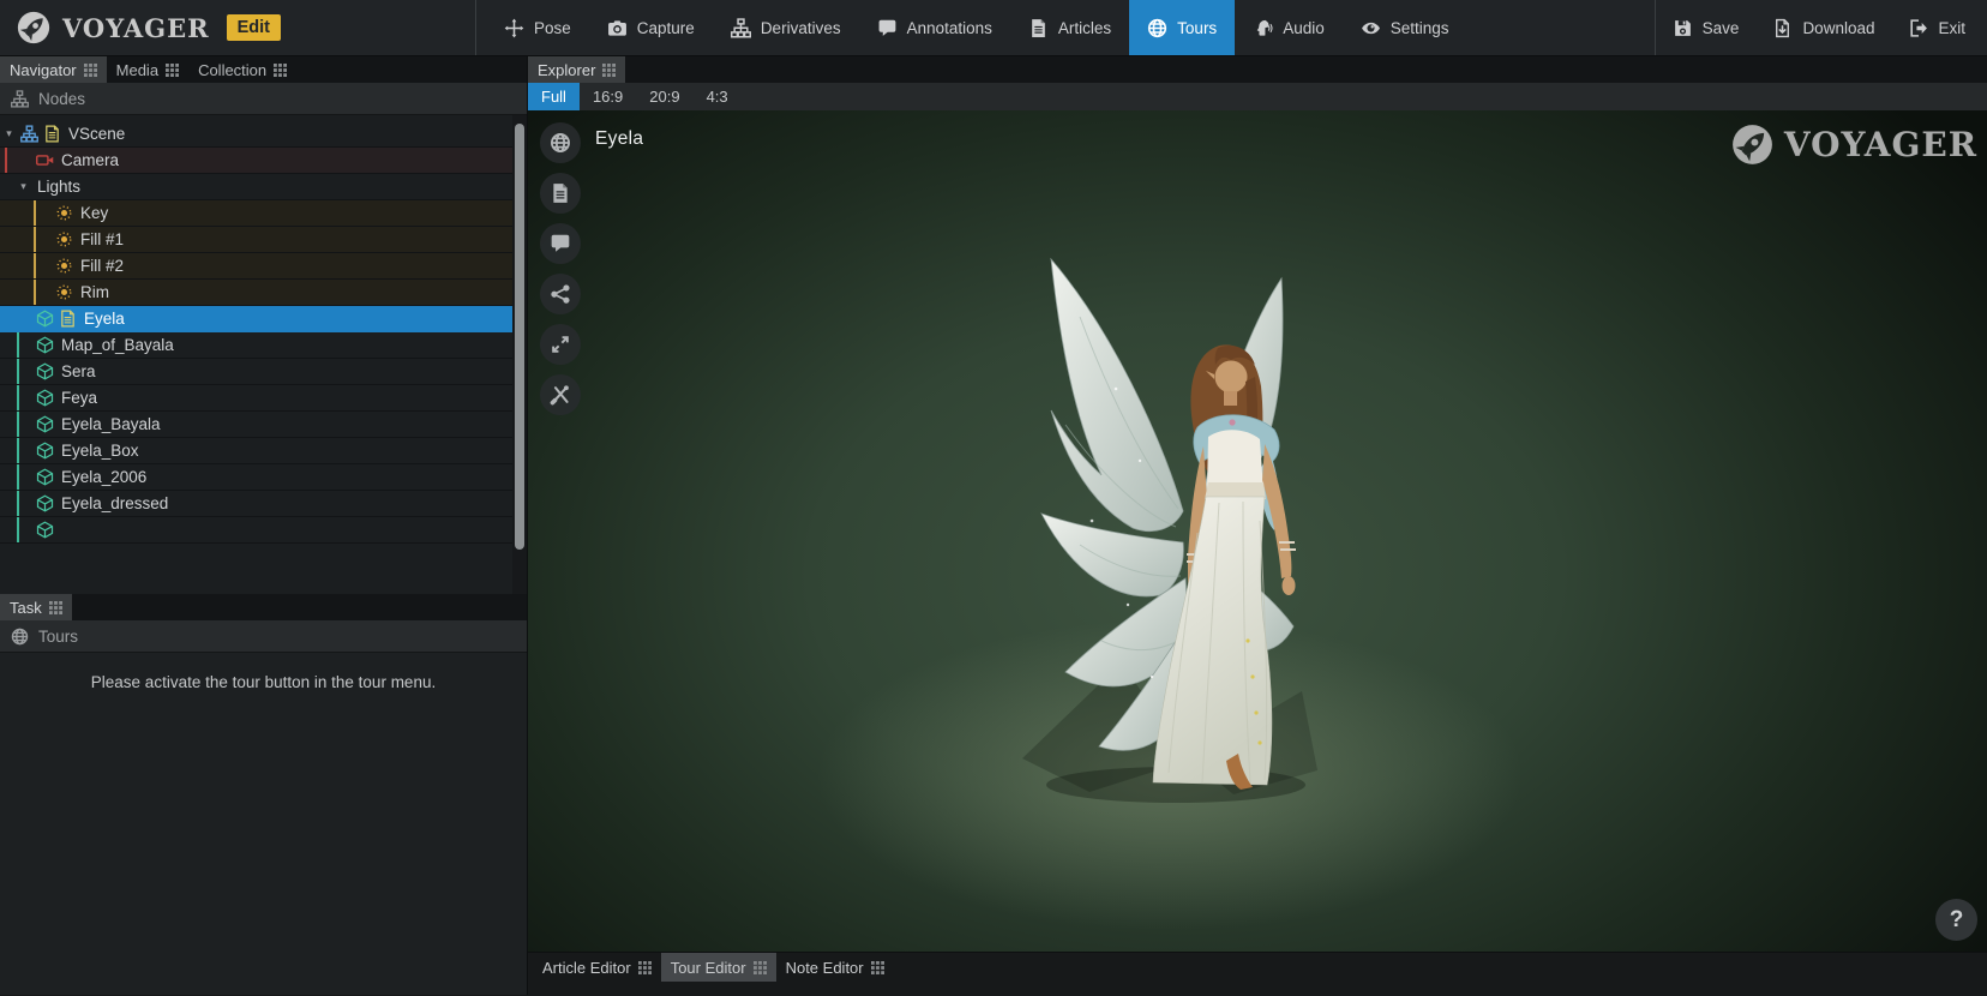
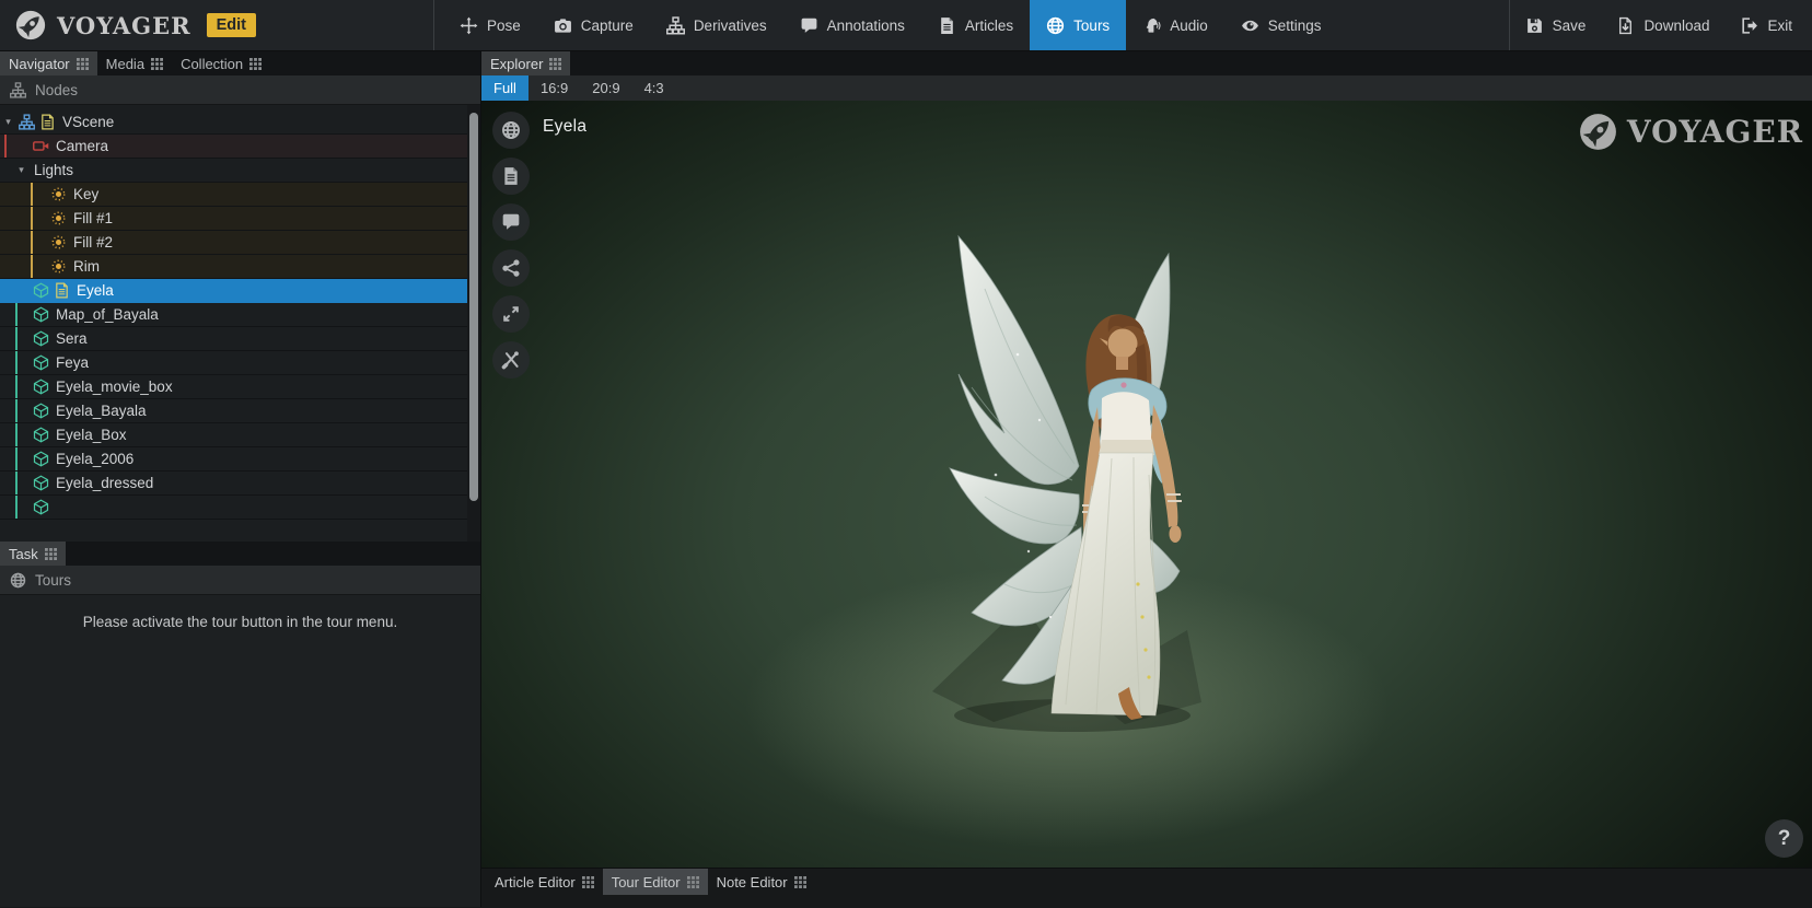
  VOYAGER
  Edit
  Pose
  Capture
  Derivatives
  Annotations
  Articles
  Tours
  Audio
  Settings
  Save
  Download
  Exit
  Navigator
  Media
  Collection
  Nodes
  ▾
  VScene
  Camera
  ▾
  Lights
  Key
  Fill #1
  Fill #2
  Rim
  Eyela
  Map_of_Bayala
  Sera
  Feya
+ Eyela_movie_box
  Eyela_Bayala
  Eyela_Box
  Eyela_2006
  Eyela_dressed
  Task
  Tours
  Please activate the tour button in the tour menu.
  Explorer
  Full
  16:9
  20:9
  4:3
  Eyela
  VOYAGER
  ?
  Article Editor
  Tour Editor
  Note Editor
